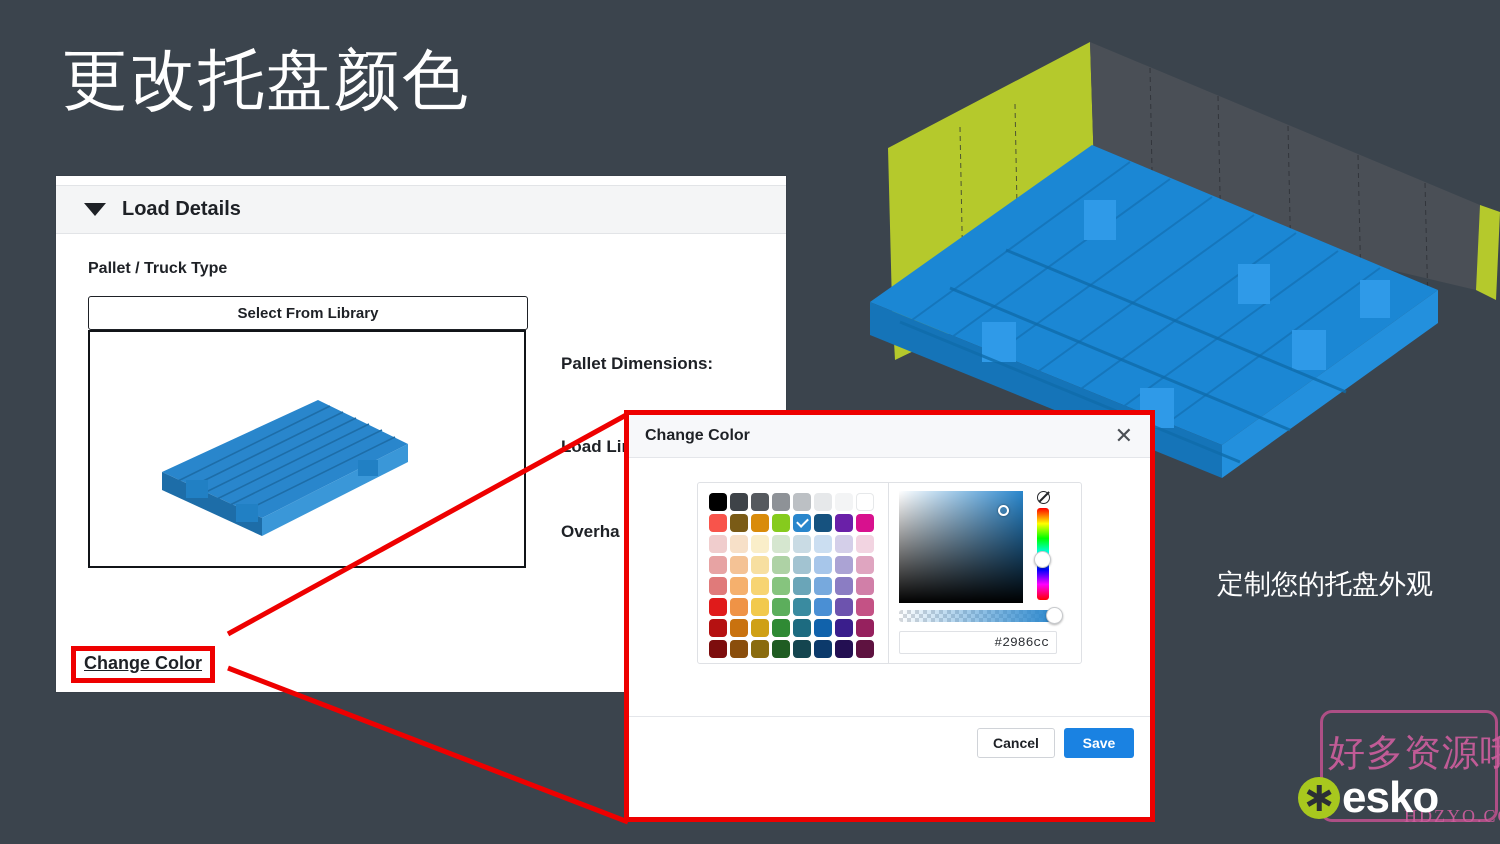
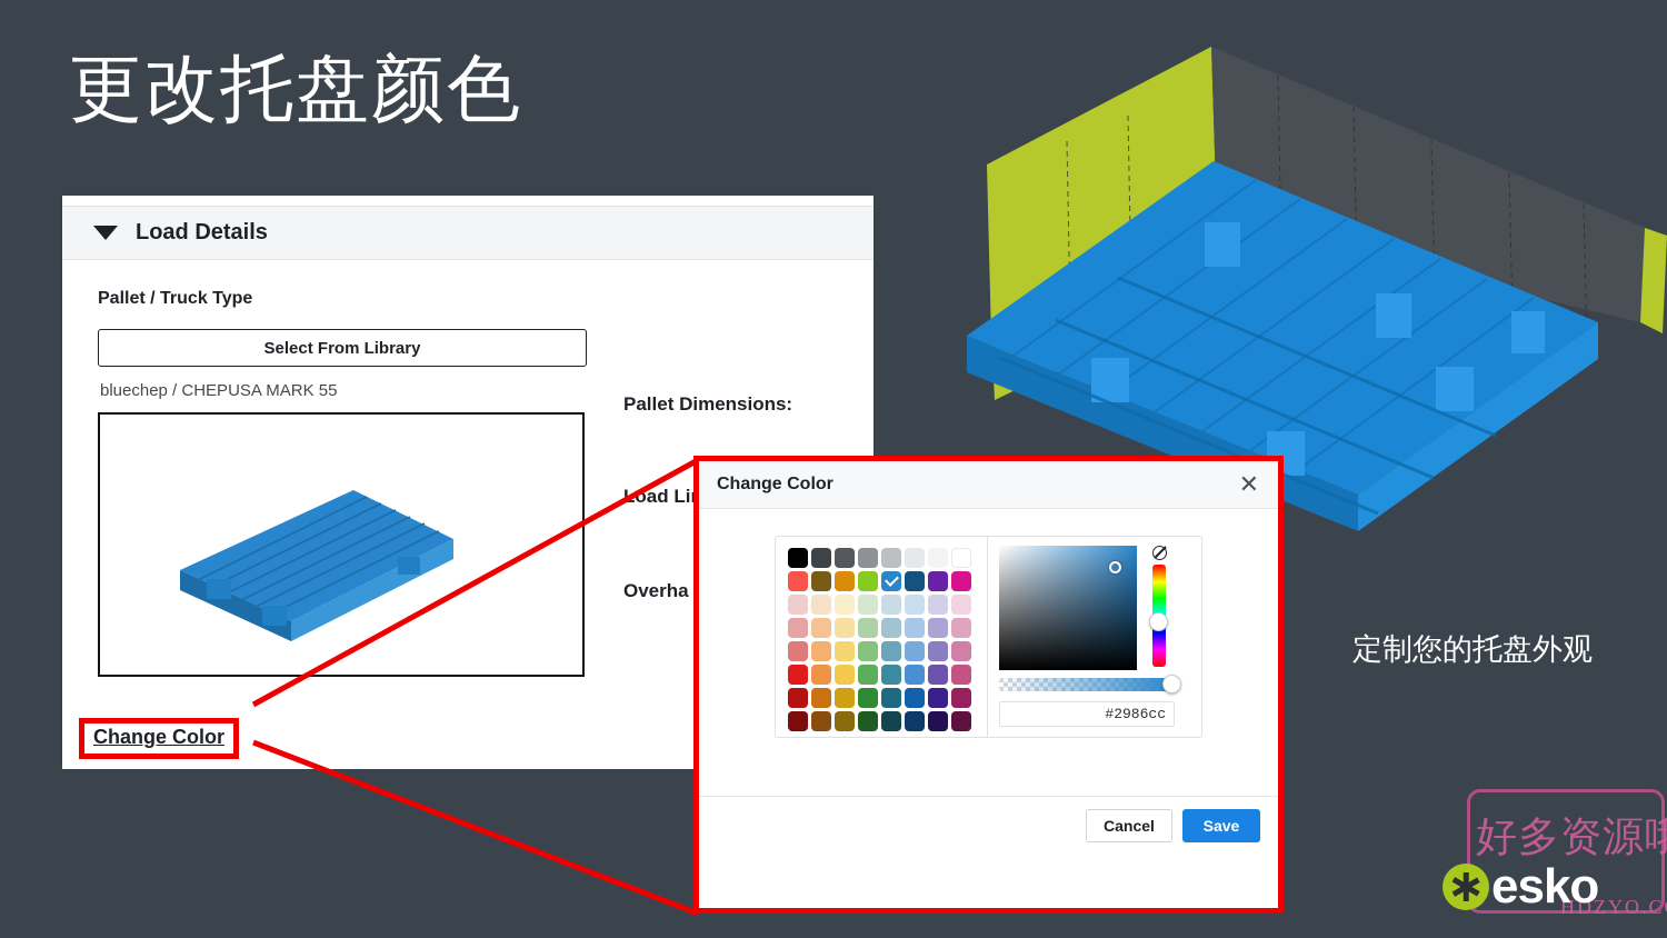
  更改托盘颜色
  定制您的托盘外观
  Load Details
  Pallet / Truck Type
  Select From Library
+ bluechep / CHEPUSA MARK 55
  Change Color
  Pallet Dimensions:
  Overha
  Change Color
  ✕
  #2986cc
  Cancel
  Save
  好多资源哦
  HDZYO.C
  esko
